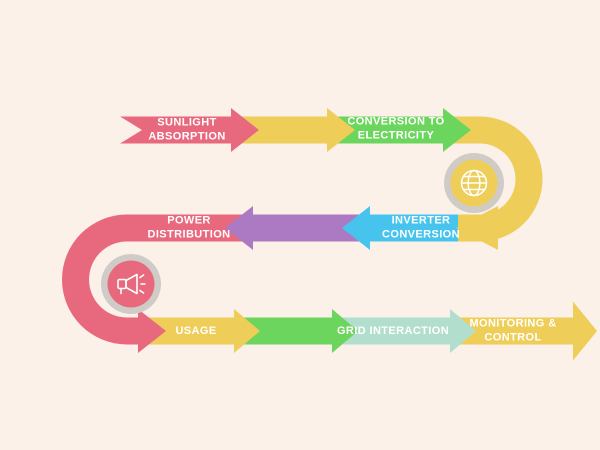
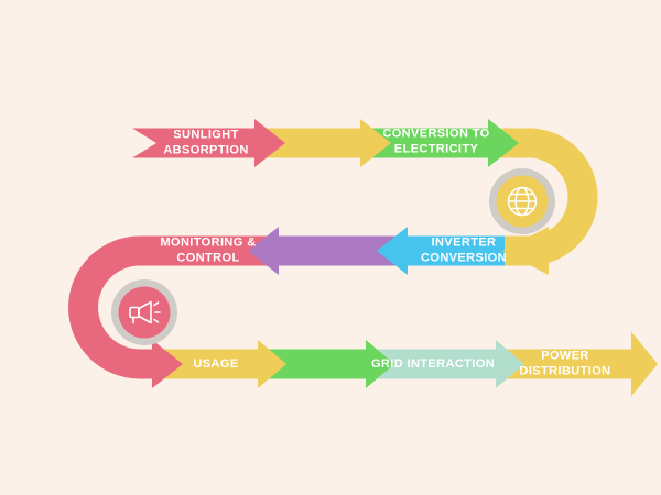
  SUNLIGHT ABSORPTION
  CONVERSION TO ELECTRICITY
  INVERTER CONVERSION
- POWER DISTRIBUTION
+ MONITORING & CONTROL
  USAGE
  GRID INTERACTION
- MONITORING & CONTROL
+ POWER DISTRIBUTION
